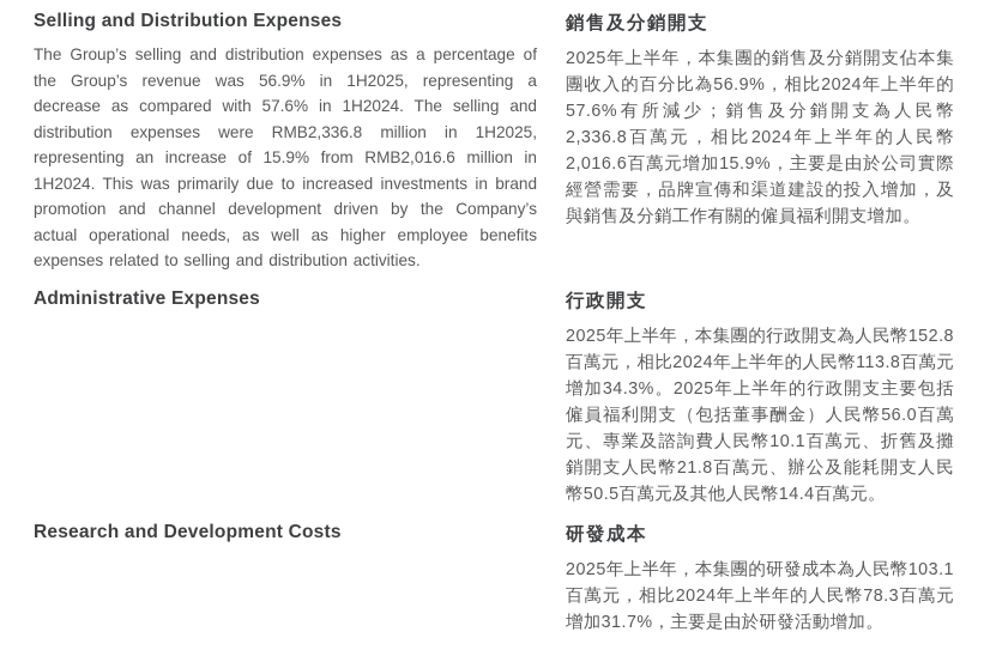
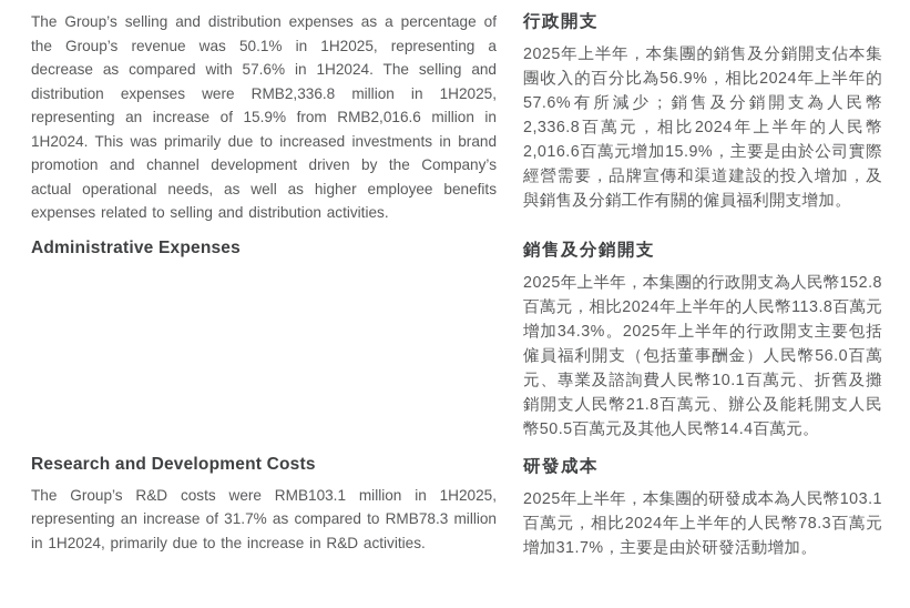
- Selling and Distribution Expenses
- The Group’s selling and distribution expenses as a percentage of the Group’s revenue was 56.9% in 1H2025, representing a decrease as compared with 57.6% in 1H2024. The selling and distribution expenses were RMB2,336.8 million in 1H2025, representing an increase of 15.9% from RMB2,016.6 million in 1H2024. This was primarily due to increased investments in brand promotion and channel development driven by the Company’s actual operational needs, as well as higher employee benefits expenses related to selling and distribution activities.
+ The Group’s selling and distribution expenses as a percentage of the Group’s revenue was 50.1% in 1H2025, representing a decrease as compared with 57.6% in 1H2024. The selling and distribution expenses were RMB2,336.8 million in 1H2025, representing an increase of 15.9% from RMB2,016.6 million in 1H2024. This was primarily due to increased investments in brand promotion and channel development driven by the Company’s actual operational needs, as well as higher employee benefits expenses related to selling and distribution activities.
- 銷售及分銷開支
+ 行政開支
  2025年上半年，本集團的銷售及分銷開支佔本集團收入的百分比為56.9%，相比2024年上半年的57.6%有所減少；銷售及分銷開支為人民幣2,336.8百萬元，相比2024年上半年的人民幣2,016.6百萬元增加15.9%，主要是由於公司實際經營需要，品牌宣傳和渠道建設的投入增加，及與銷售及分銷工作有關的僱員福利開支增加。
  Administrative Expenses
- 行政開支
+ 銷售及分銷開支
  2025年上半年，本集團的行政開支為人民幣152.8百萬元，相比2024年上半年的人民幣113.8百萬元增加34.3%。2025年上半年的行政開支主要包括僱員福利開支（包括董事酬金）人民幣56.0百萬元、專業及諮詢費人民幣10.1百萬元、折舊及攤銷開支人民幣21.8百萬元、辦公及能耗開支人民幣50.5百萬元及其他人民幣14.4百萬元。
  Research and Development Costs
+ The Group’s R&D costs were RMB103.1 million in 1H2025, representing an increase of 31.7% as compared to RMB78.3 million in 1H2024, primarily due to the increase in R&D activities.
  研發成本
  2025年上半年，本集團的研發成本為人民幣103.1百萬元，相比2024年上半年的人民幣78.3百萬元增加31.7%，主要是由於研發活動增加。
